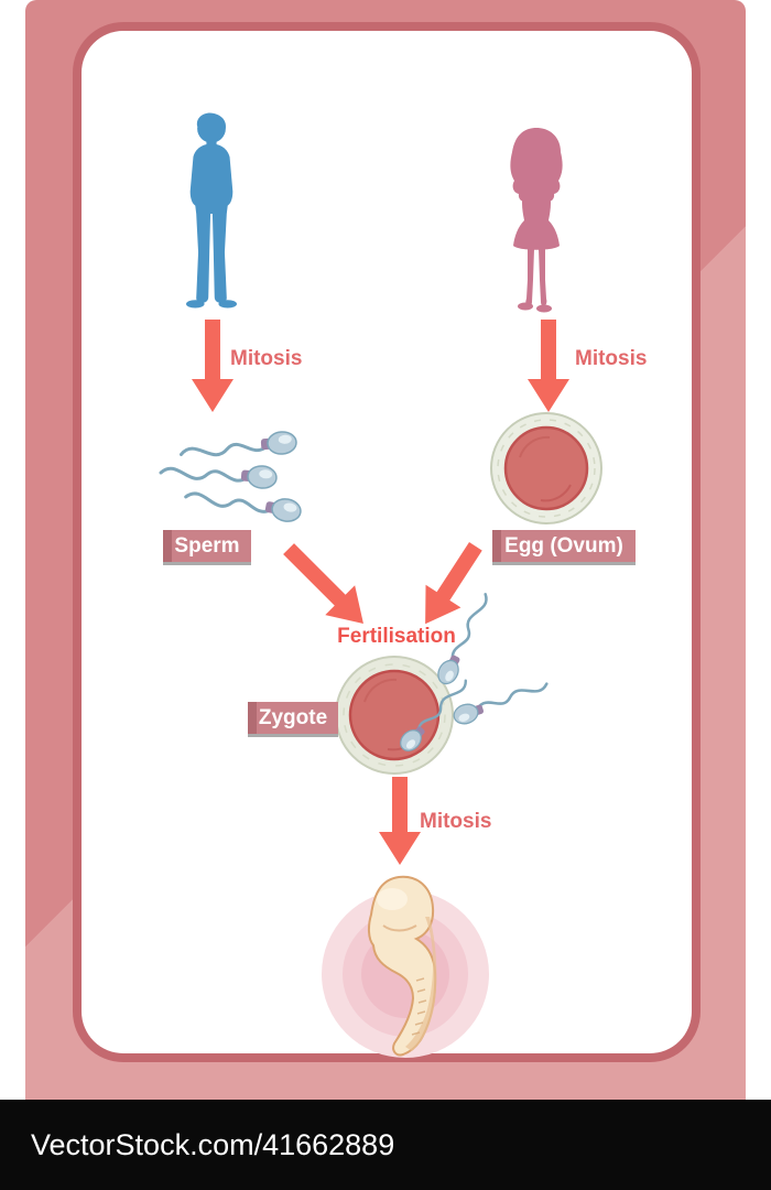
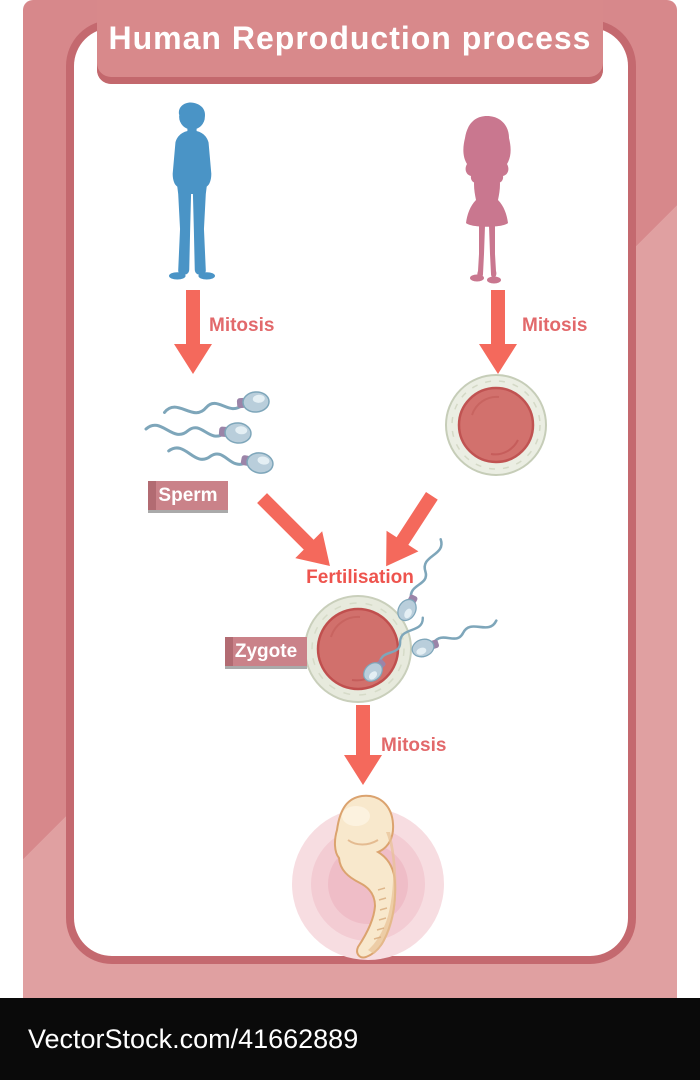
+ Human Reproduction process
  Mitosis
  Mitosis
  Sperm
- Egg (Ovum)
  Fertilisation
  Zygote
  Mitosis
  VectorStock.com/41662889
